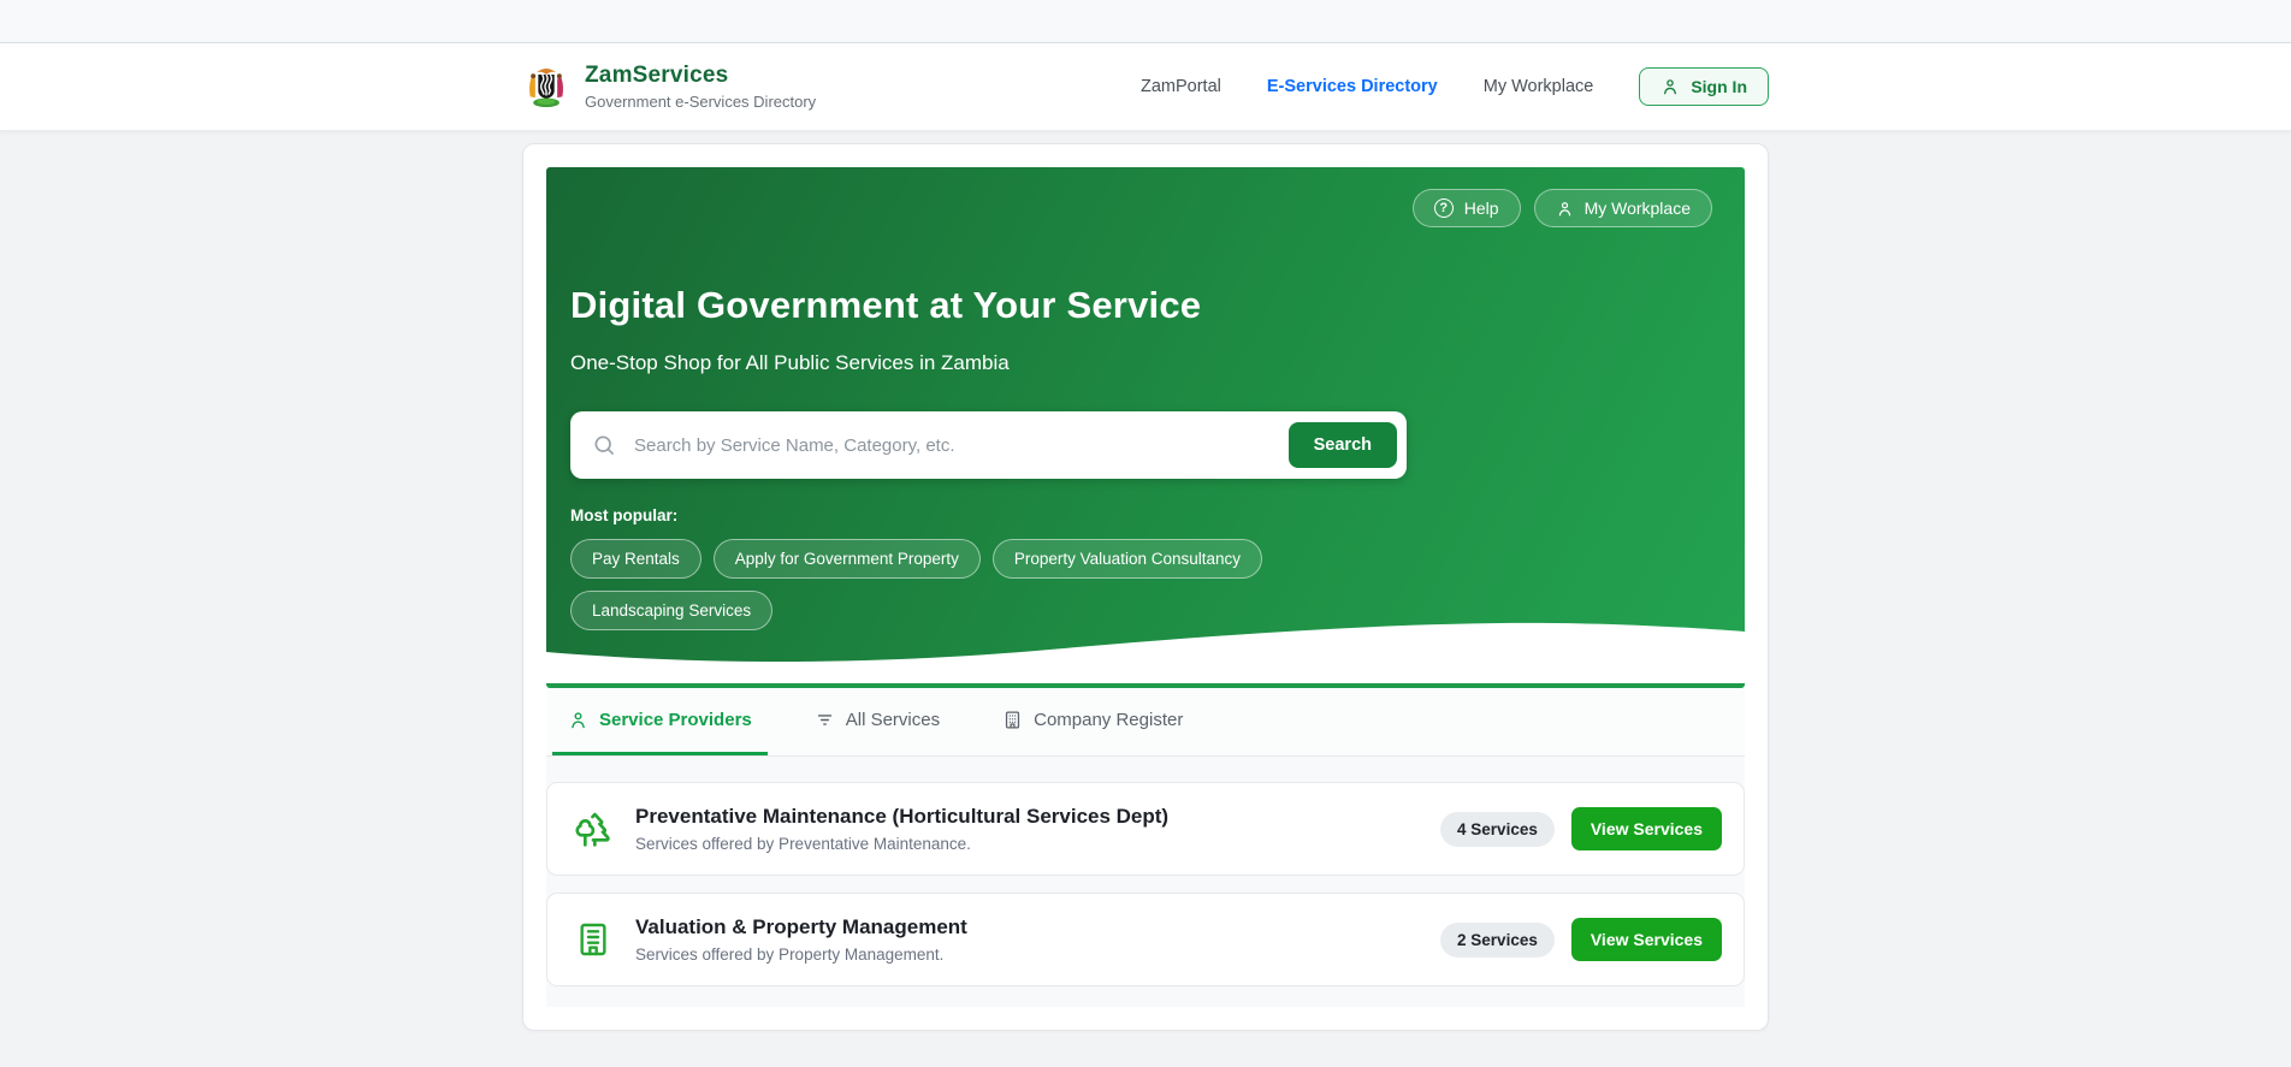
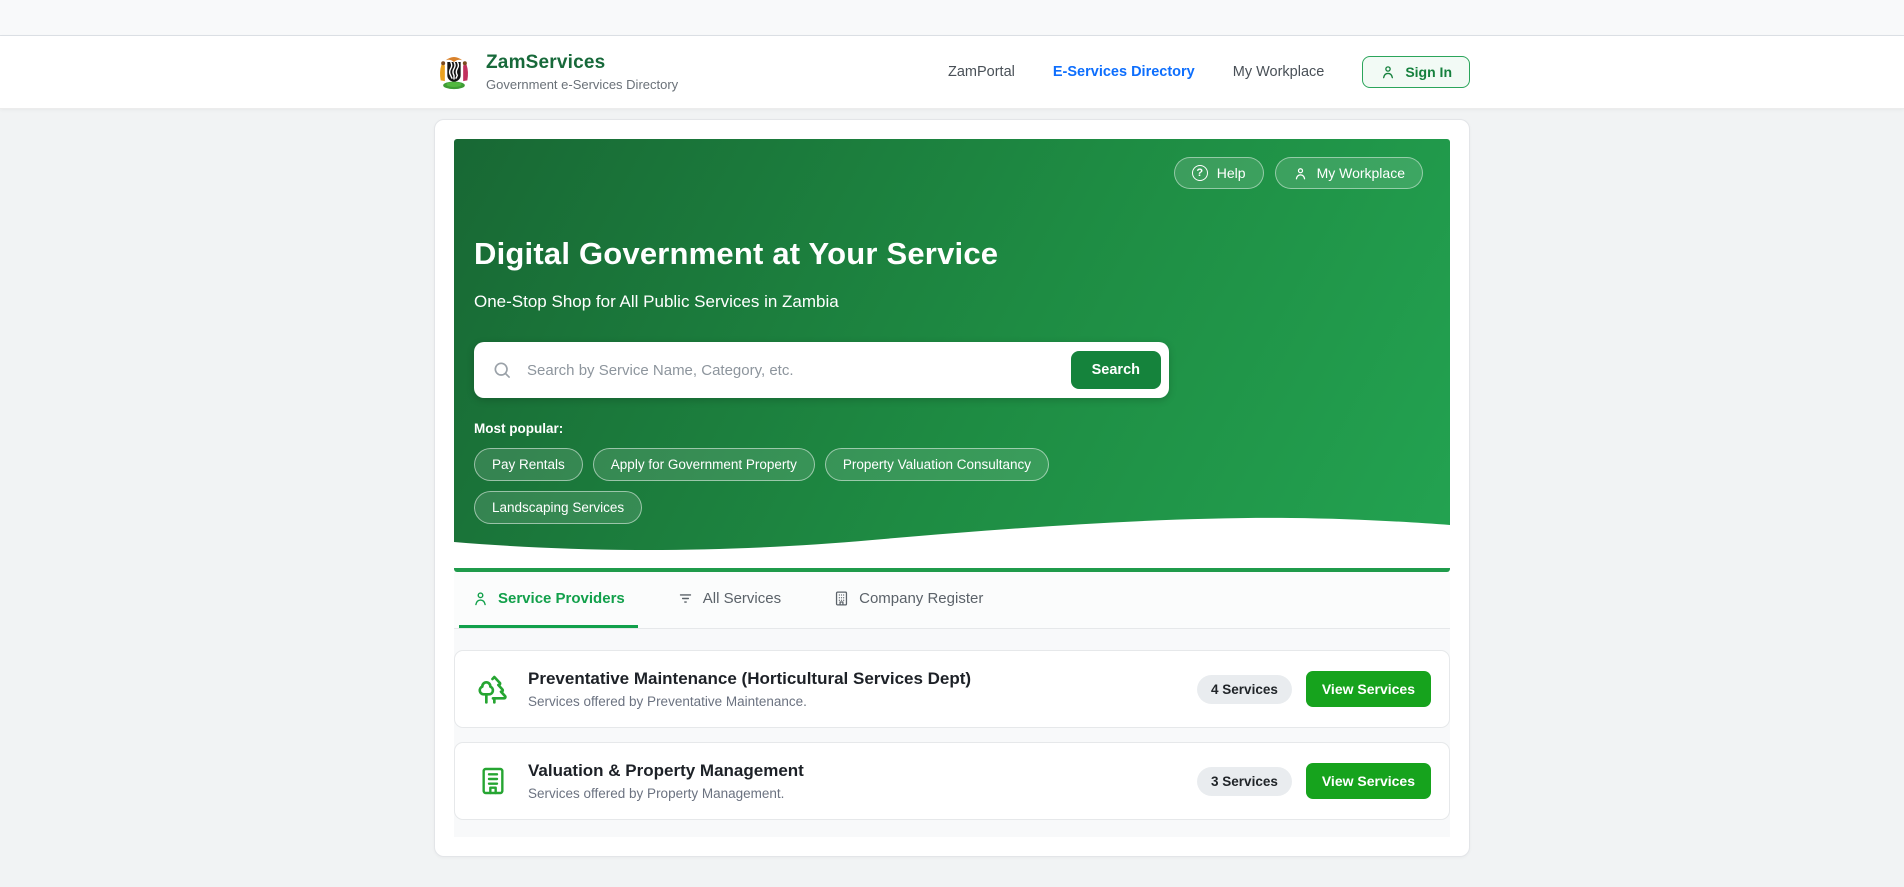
  ZamServices
  Government e-Services Directory
  ZamPortal
  E-Services Directory
  My Workplace
  Sign In
  ?
  Help
  My Workplace
  Digital Government at Your Service
  One-Stop Shop for All Public Services in Zambia
  Search by Service Name, Category, etc.
  Search
  Most popular:
  Pay Rentals
  Apply for Government Property
  Property Valuation Consultancy
  Landscaping Services
  Service Providers
  All Services
  Company Register
  Preventative Maintenance (Horticultural Services Dept)
  Services offered by Preventative Maintenance.
  4 Services
  View Services
  Valuation & Property Management
  Services offered by Property Management.
- 2 Services
+ 3 Services
  View Services
